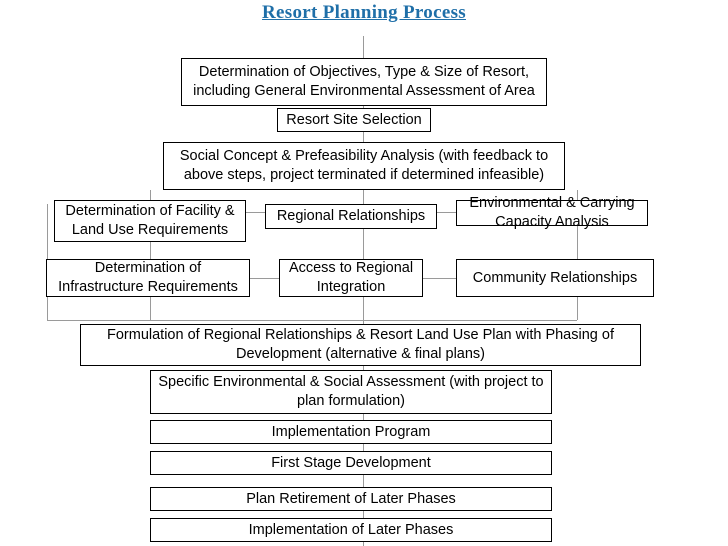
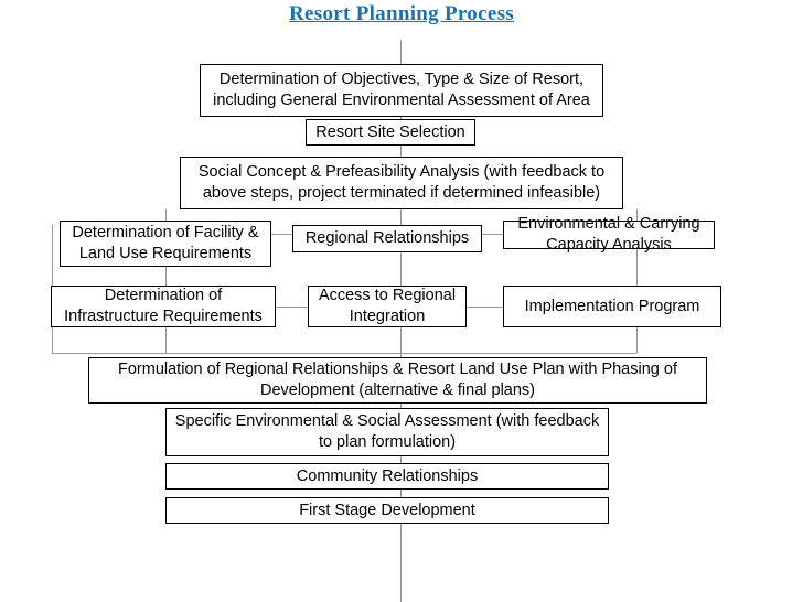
  Resort Planning Process
  Determination of Objectives, Type & Size of Resort, including General Environmental Assessment of Area
  Resort Site Selection
  Social Concept & Prefeasibility Analysis (with feedback to above steps, project terminated if determined infeasible)
  Determination of Facility & Land Use Requirements
  Regional Relationships
  Environmental & Carrying Capacity Analysis
  Determination of Infrastructure Requirements
  Access to Regional Integration
- Community Relationships
+ Implementation Program
  Formulation of Regional Relationships & Resort Land Use Plan with Phasing of Development (alternative & final plans)
- Specific Environmental & Social Assessment (with project to plan formulation)
+ Specific Environmental & Social Assessment (with feedback to plan formulation)
- Implementation Program
+ Community Relationships
  First Stage Development
- Plan Retirement of Later Phases
- Implementation of Later Phases
